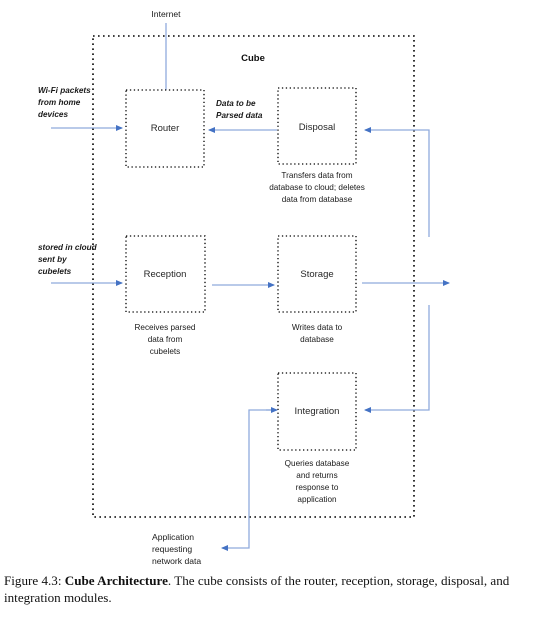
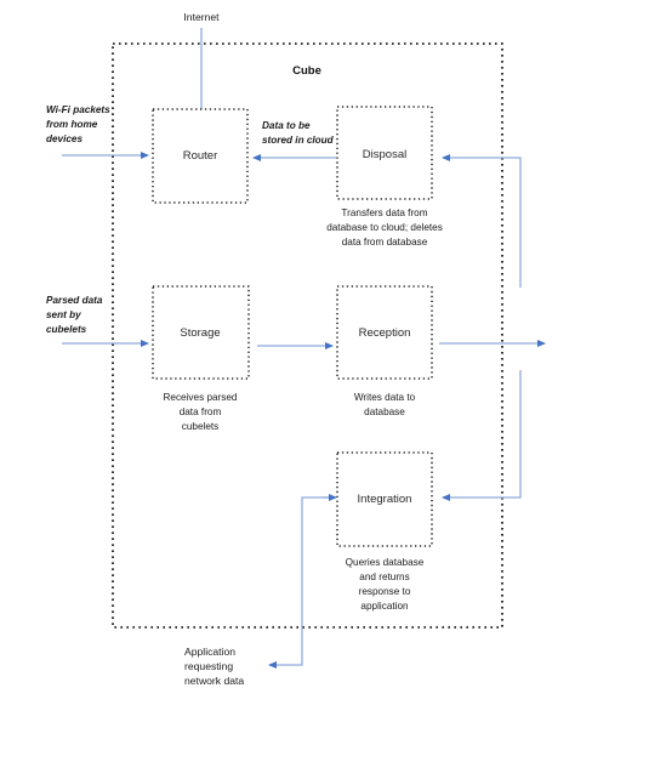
  Cube
  Internet
  Router
  Wi-Fi packets
  from home
  devices
  Disposal
  Data to be
- Parsed data
+ stored in cloud
  Transfers data from
  database to cloud; deletes
  data from database
- Reception
+ Storage
- stored in cloud
+ Parsed data
  sent by
  cubelets
  Receives parsed
  data from
  cubelets
- Storage
+ Reception
  Writes data to
  database
  Integration
  Queries database
  and returns
  response to
  application
  Application
  requesting
  network data
- Figure 4.3: Cube Architecture. The cube consists of the router, reception, storage, disposal, and integration modules.
